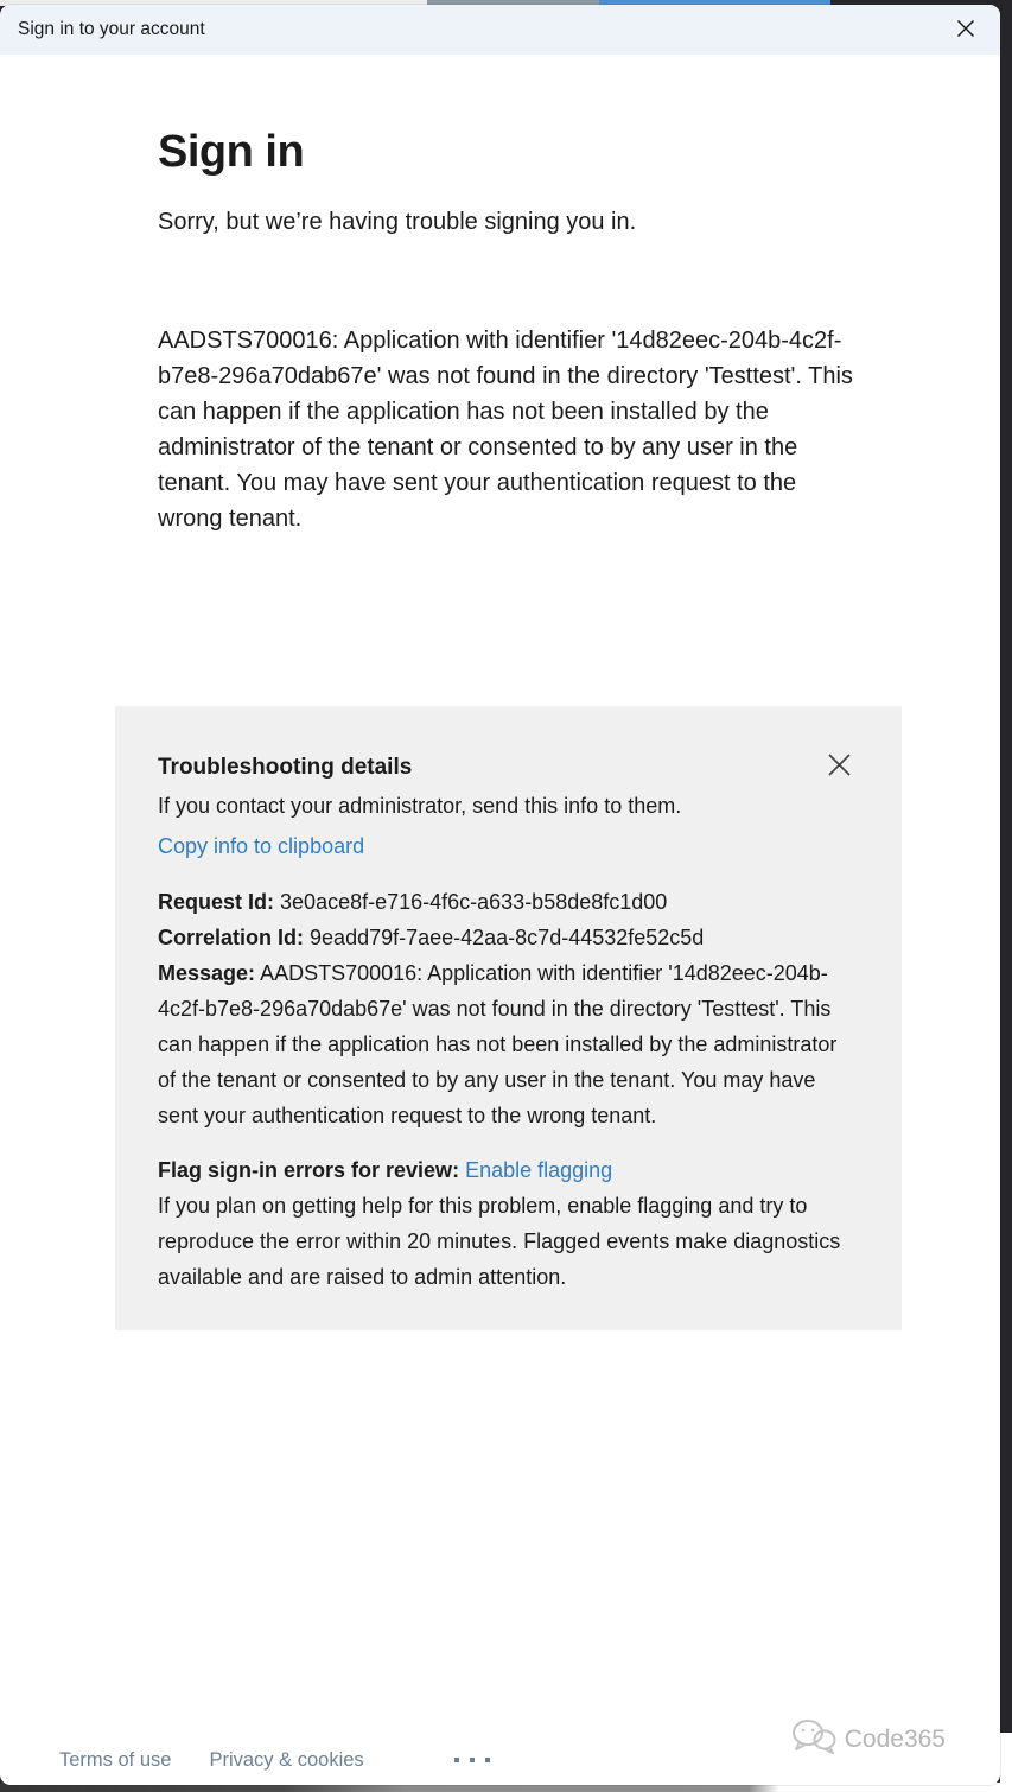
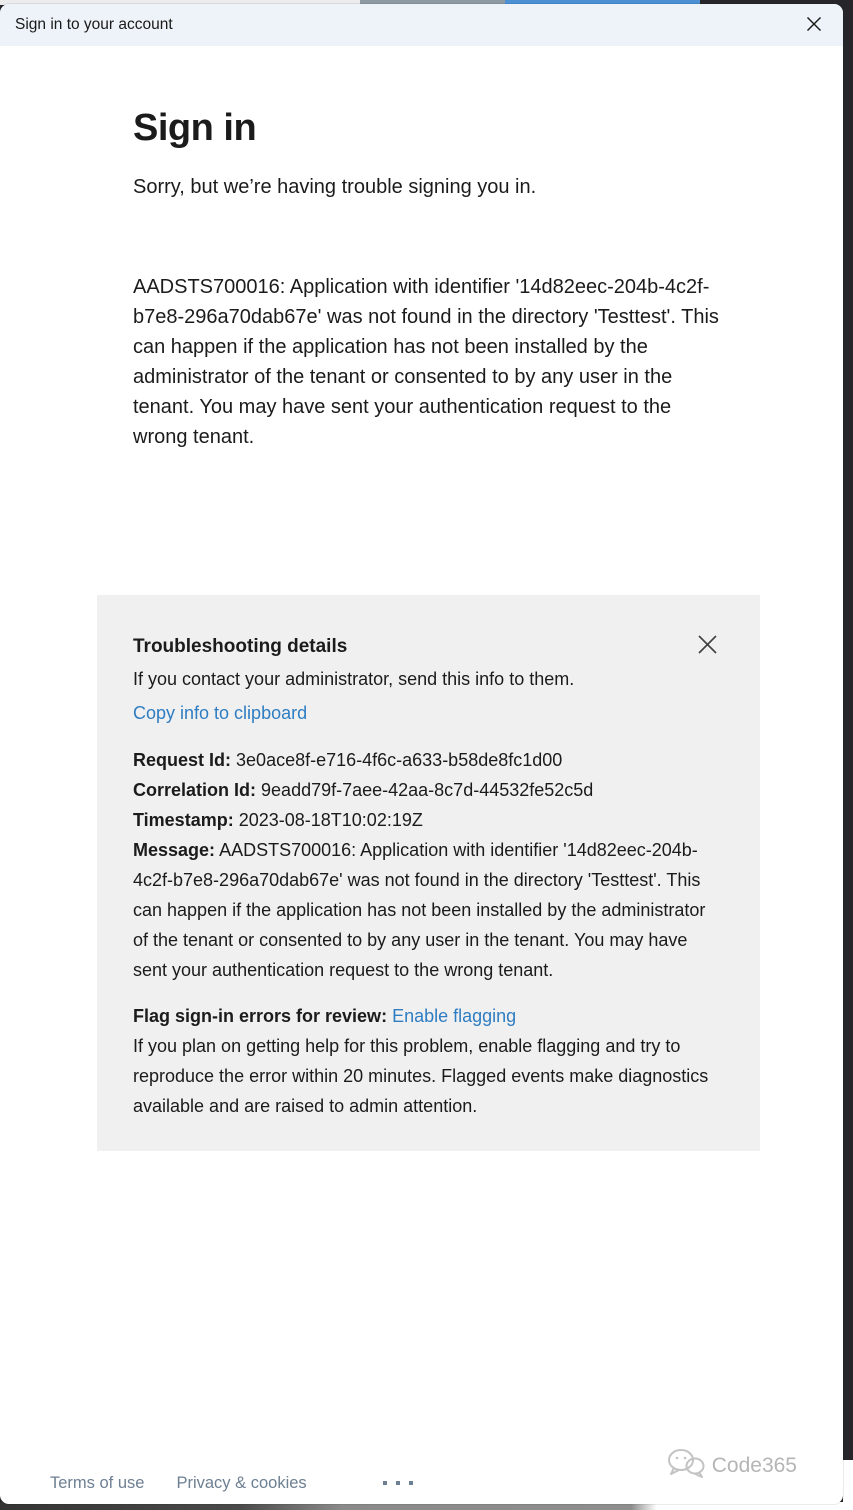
  Sign in to your account
  Sign in
  Sorry, but we’re having trouble signing you in.
  AADSTS700016: Application with identifier '14d82eec-204b-4c2f-b7e8-296a70dab67e' was not found in the directory 'Testtest'. This can happen if the application has not been installed by the administrator of the tenant or consented to by any user in the tenant. You may have sent your authentication request to the wrong tenant.
  Troubleshooting details
  If you contact your administrator, send this info to them.
  Copy info to clipboard
  Request Id: 3e0ace8f-e716-4f6c-a633-b58de8fc1d00
  Correlation Id: 9eadd79f-7aee-42aa-8c7d-44532fe52c5d
+ Timestamp: 2023-08-18T10:02:19Z
  Message: AADSTS700016: Application with identifier '14d82eec-204b-4c2f-b7e8-296a70dab67e' was not found in the directory 'Testtest'. This can happen if the application has not been installed by the administrator of the tenant or consented to by any user in the tenant. You may have sent your authentication request to the wrong tenant.
  Flag sign-in errors for review: Enable flagging
  If you plan on getting help for this problem, enable flagging and try to reproduce the error within 20 minutes. Flagged events make diagnostics available and are raised to admin attention.
  Terms of use
  Privacy & cookies
  Code365
